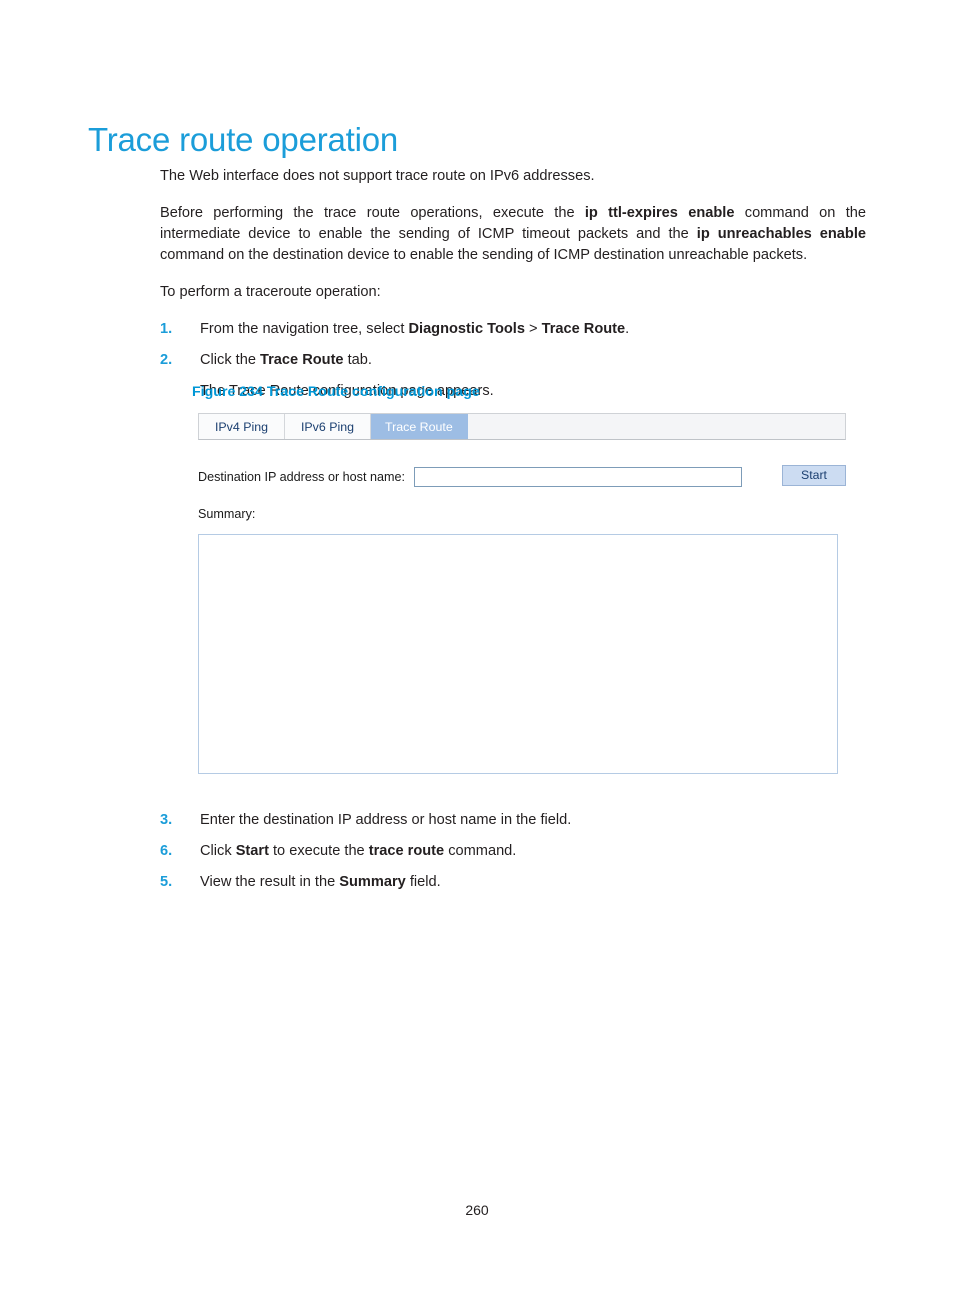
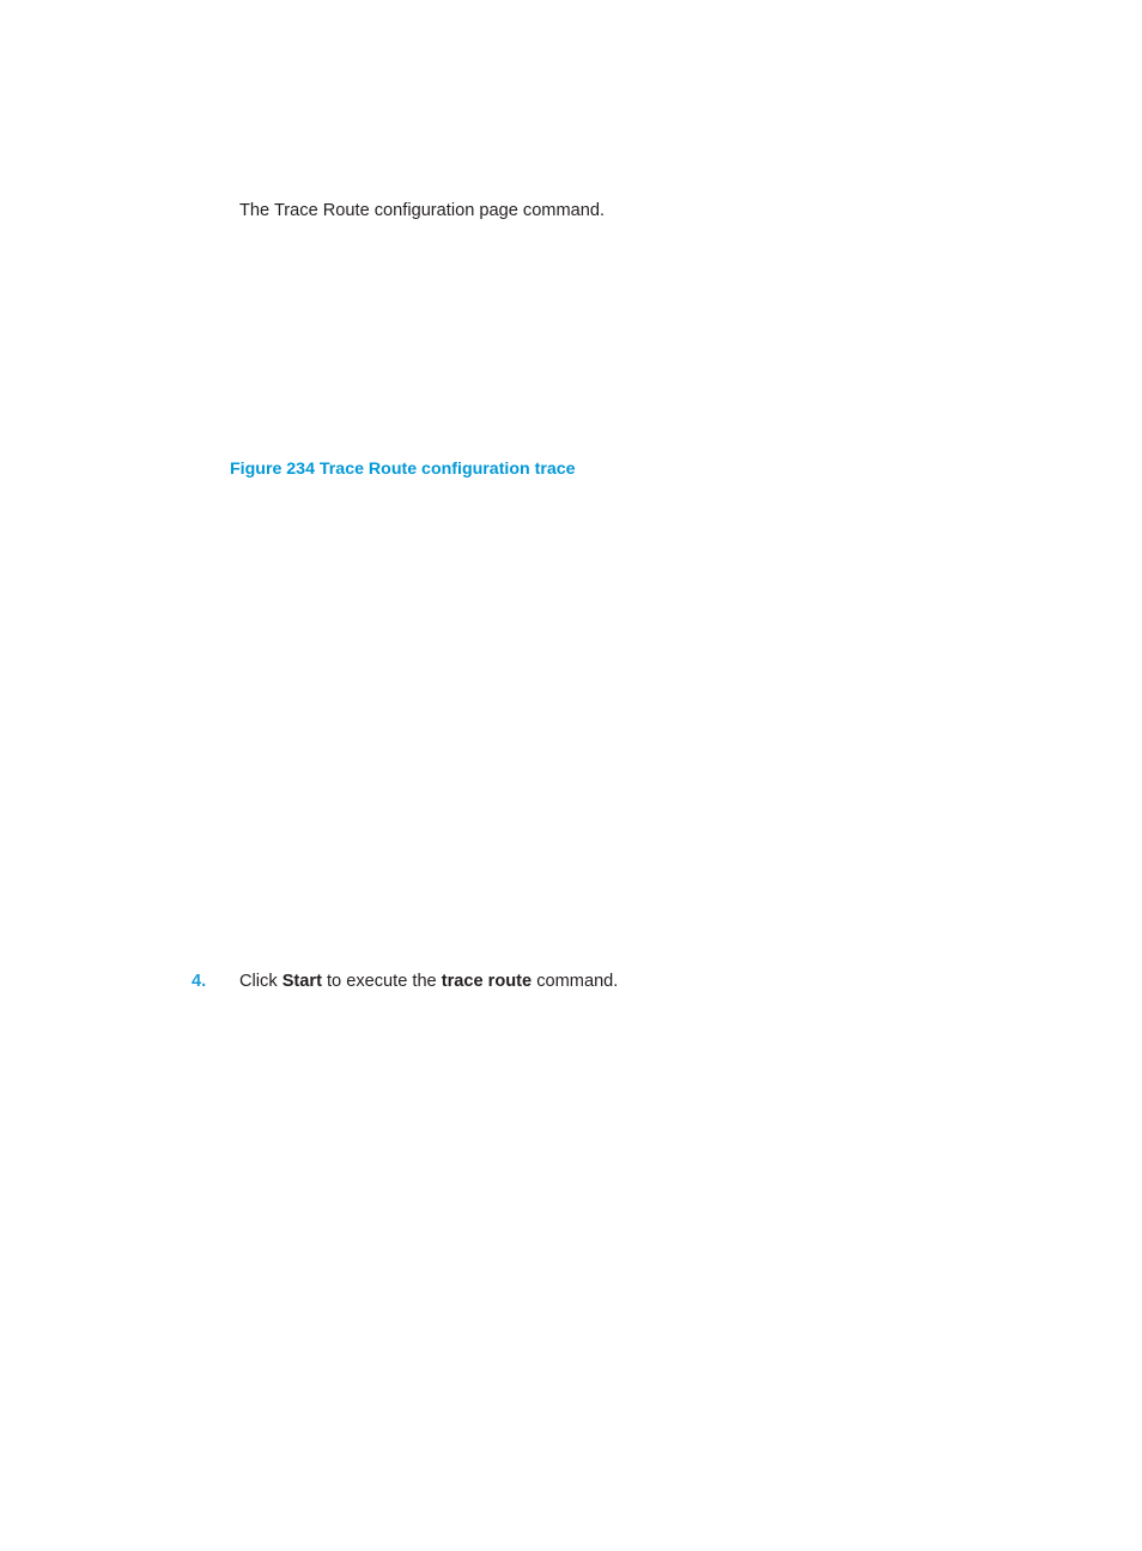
- Trace route operation
- The Web interface does not support trace route on IPv6 addresses.
- Before performing the trace route operations, execute the ip ttl-expires enable command on the intermediate device to enable the sending of ICMP timeout packets and the ip unreachables enable command on the destination device to enable the sending of ICMP destination unreachable packets.
- To perform a traceroute operation:
- 1.
- From the navigation tree, select Diagnostic Tools > Trace Route.
- 2.
- Click the Trace Route tab.
- The Trace Route configuration page appears.
+ The Trace Route configuration page command.
- Figure 234 Trace Route configuration page
+ Figure 234 Trace Route configuration trace
- IPv4 Ping
- IPv6 Ping
- Trace Route
- Destination IP address or host name:
- Start
- Summary:
- 3.
- Enter the destination IP address or host name in the field.
- 6.
+ 4.
  Click Start to execute the trace route command.
- 5.
- View the result in the Summary field.
- 260
